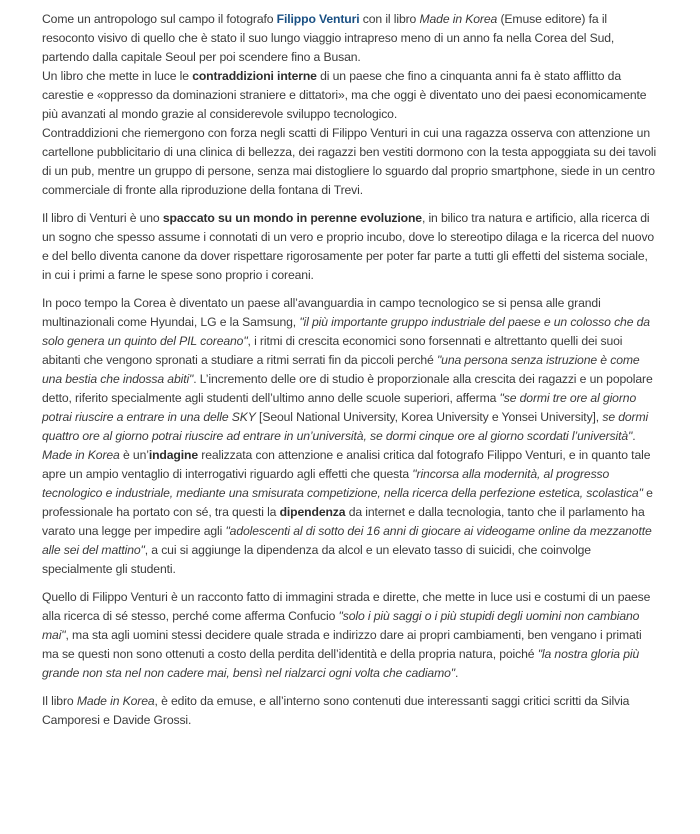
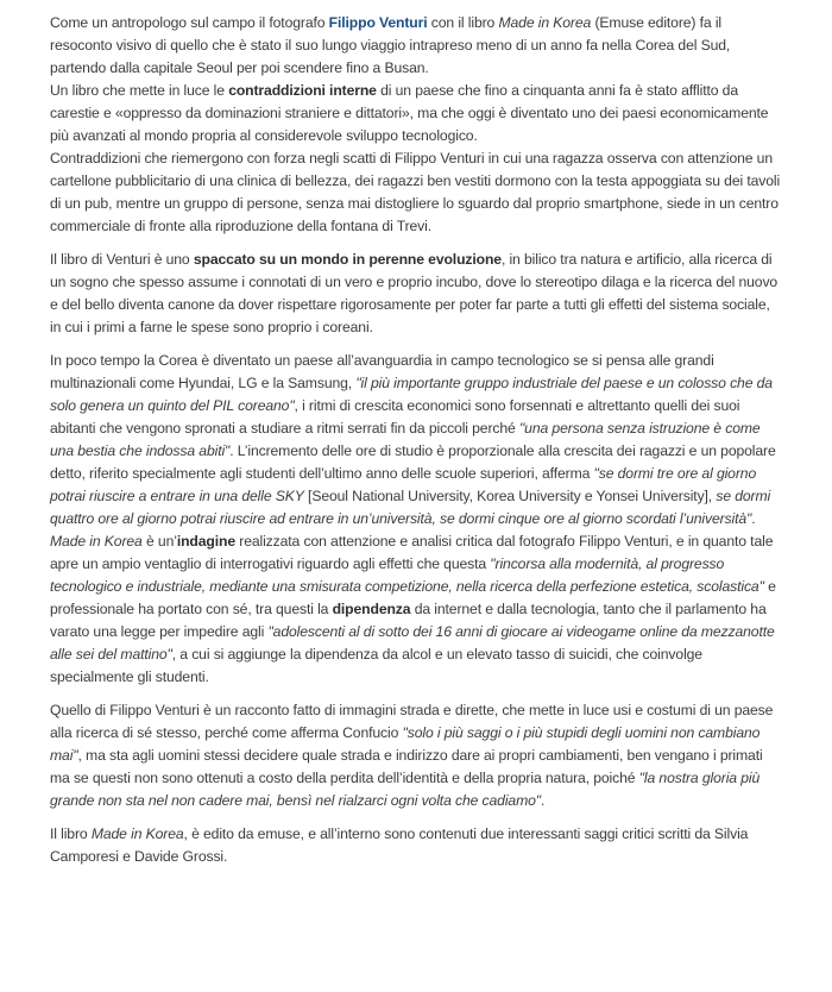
  Come un antropologo sul campo il fotografo Filippo Venturi con il libro Made in Korea (Emuse editore) fa il resoconto visivo di quello che è stato il suo lungo viaggio intrapreso meno di un anno fa nella Corea del Sud, partendo dalla capitale Seoul per poi scendere fino a Busan.
- Un libro che mette in luce le contraddizioni interne di un paese che fino a cinquanta anni fa è stato afflitto da carestie e «oppresso da dominazioni straniere e dittatori», ma che oggi è diventato uno dei paesi economicamente più avanzati al mondo grazie al considerevole sviluppo tecnologico.
+ Un libro che mette in luce le contraddizioni interne di un paese che fino a cinquanta anni fa è stato afflitto da carestie e «oppresso da dominazioni straniere e dittatori», ma che oggi è diventato uno dei paesi economicamente più avanzati al mondo propria al considerevole sviluppo tecnologico.
  Contraddizioni che riemergono con forza negli scatti di Filippo Venturi in cui una ragazza osserva con attenzione un cartellone pubblicitario di una clinica di bellezza, dei ragazzi ben vestiti dormono con la testa appoggiata su dei tavoli di un pub, mentre un gruppo di persone, senza mai distogliere lo sguardo dal proprio smartphone, siede in un centro commerciale di fronte alla riproduzione della fontana di Trevi.
  Il libro di Venturi è uno spaccato su un mondo in perenne evoluzione, in bilico tra natura e artificio, alla ricerca di un sogno che spesso assume i connotati di un vero e proprio incubo, dove lo stereotipo dilaga e la ricerca del nuovo e del bello diventa canone da dover rispettare rigorosamente per poter far parte a tutti gli effetti del sistema sociale, in cui i primi a farne le spese sono proprio i coreani.
  In poco tempo la Corea è diventato un paese all’avanguardia in campo tecnologico se si pensa alle grandi multinazionali come Hyundai, LG e la Samsung, "il più importante gruppo industriale del paese e un colosso che da solo genera un quinto del PIL coreano", i ritmi di crescita economici sono forsennati e altrettanto quelli dei suoi abitanti che vengono spronati a studiare a ritmi serrati fin da piccoli perché "una persona senza istruzione è come una bestia che indossa abiti". L’incremento delle ore di studio è proporzionale alla crescita dei ragazzi e un popolare detto, riferito specialmente agli studenti dell’ultimo anno delle scuole superiori, afferma "se dormi tre ore al giorno potrai riuscire a entrare in una delle SKY [Seoul National University, Korea University e Yonsei University], se dormi quattro ore al giorno potrai riuscire ad entrare in un’università, se dormi cinque ore al giorno scordati l’università".
  Made in Korea è un’indagine realizzata con attenzione e analisi critica dal fotografo Filippo Venturi, e in quanto tale apre un ampio ventaglio di interrogativi riguardo agli effetti che questa "rincorsa alla modernità, al progresso tecnologico e industriale, mediante una smisurata competizione, nella ricerca della perfezione estetica, scolastica" e professionale ha portato con sé, tra questi la dipendenza da internet e dalla tecnologia, tanto che il parlamento ha varato una legge per impedire agli "adolescenti al di sotto dei 16 anni di giocare ai videogame online da mezzanotte alle sei del mattino", a cui si aggiunge la dipendenza da alcol e un elevato tasso di suicidi, che coinvolge specialmente gli studenti.
  Quello di Filippo Venturi è un racconto fatto di immagini strada e dirette, che mette in luce usi e costumi di un paese alla ricerca di sé stesso, perché come afferma Confucio "solo i più saggi o i più stupidi degli uomini non cambiano mai", ma sta agli uomini stessi decidere quale strada e indirizzo dare ai propri cambiamenti, ben vengano i primati ma se questi non sono ottenuti a costo della perdita dell’identità e della propria natura, poiché "la nostra gloria più grande non sta nel non cadere mai, bensì nel rialzarci ogni volta che cadiamo".
  Il libro Made in Korea, è edito da emuse, e all’interno sono contenuti due interessanti saggi critici scritti da Silvia Camporesi e Davide Grossi.
